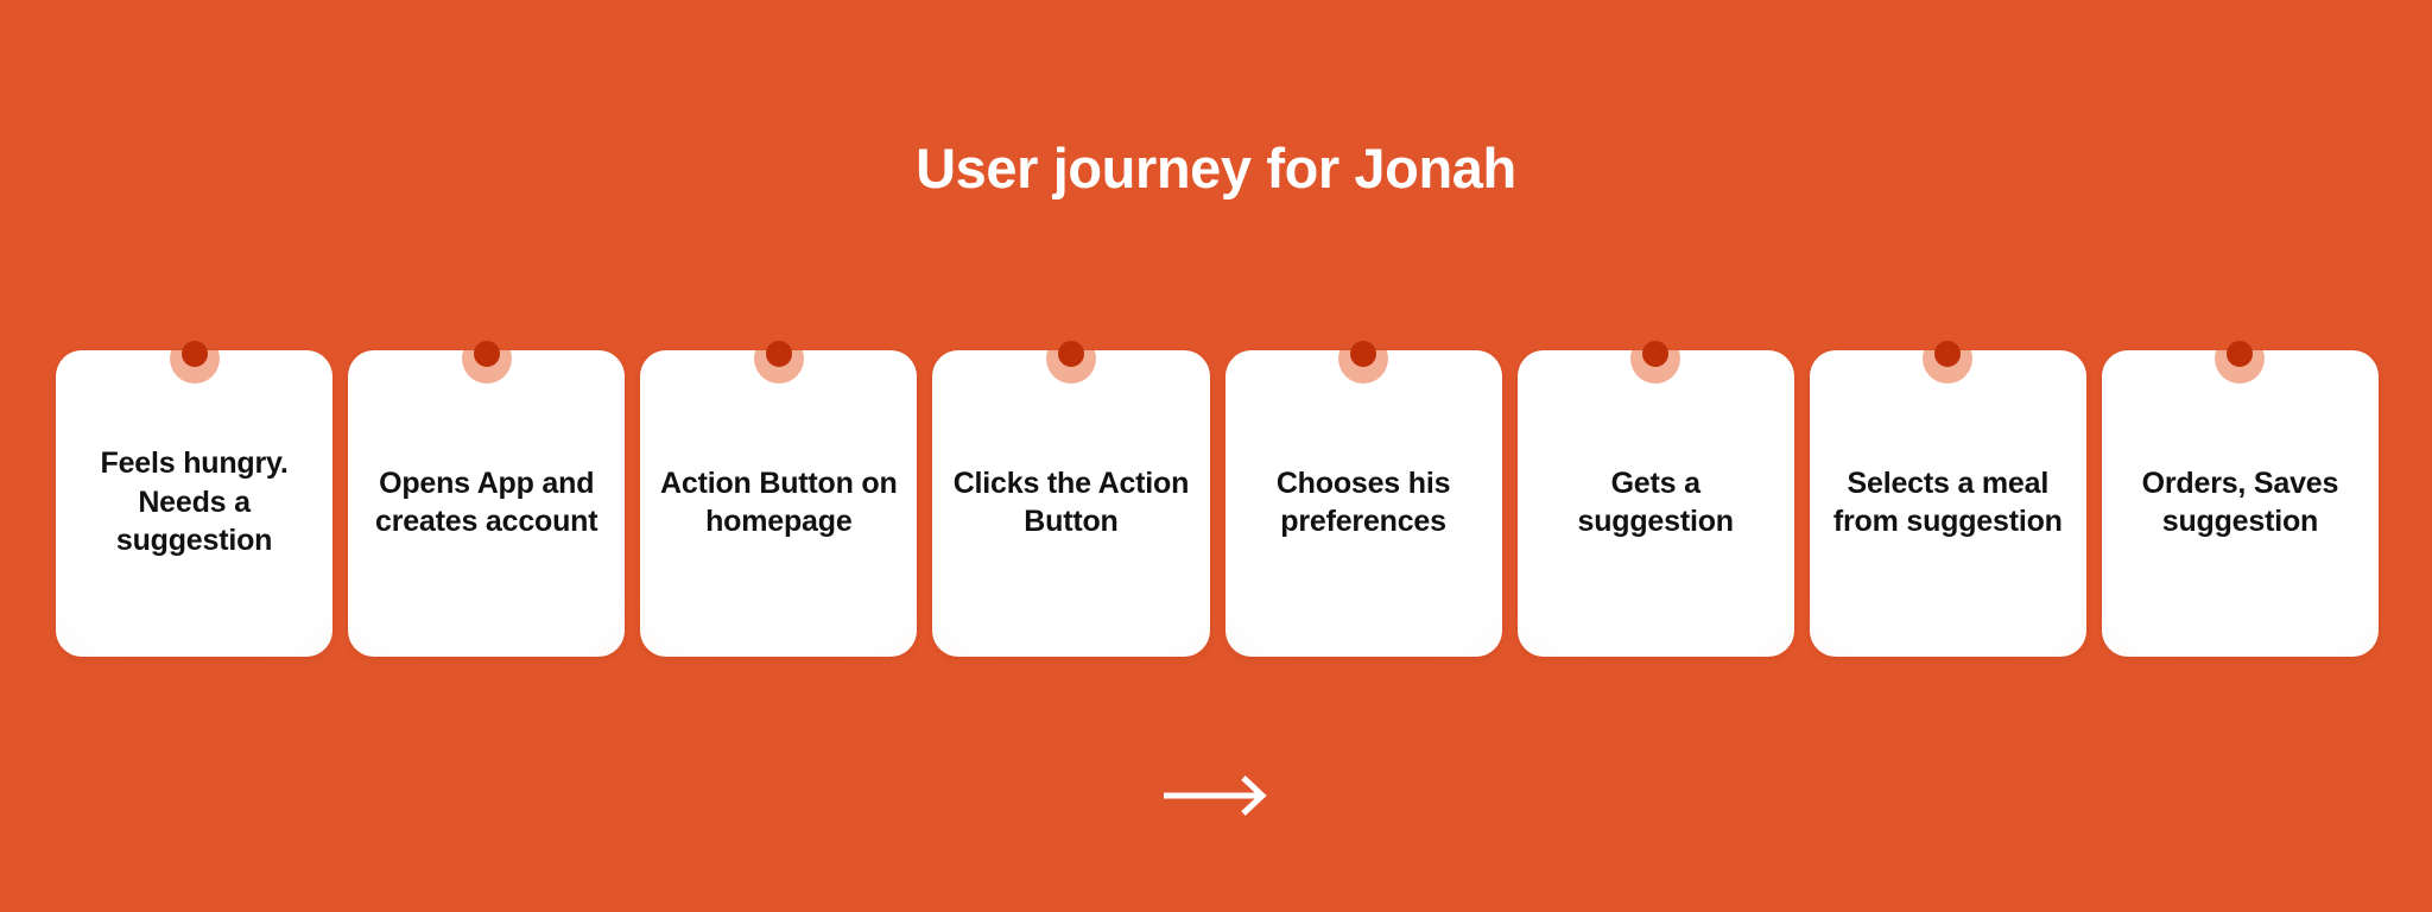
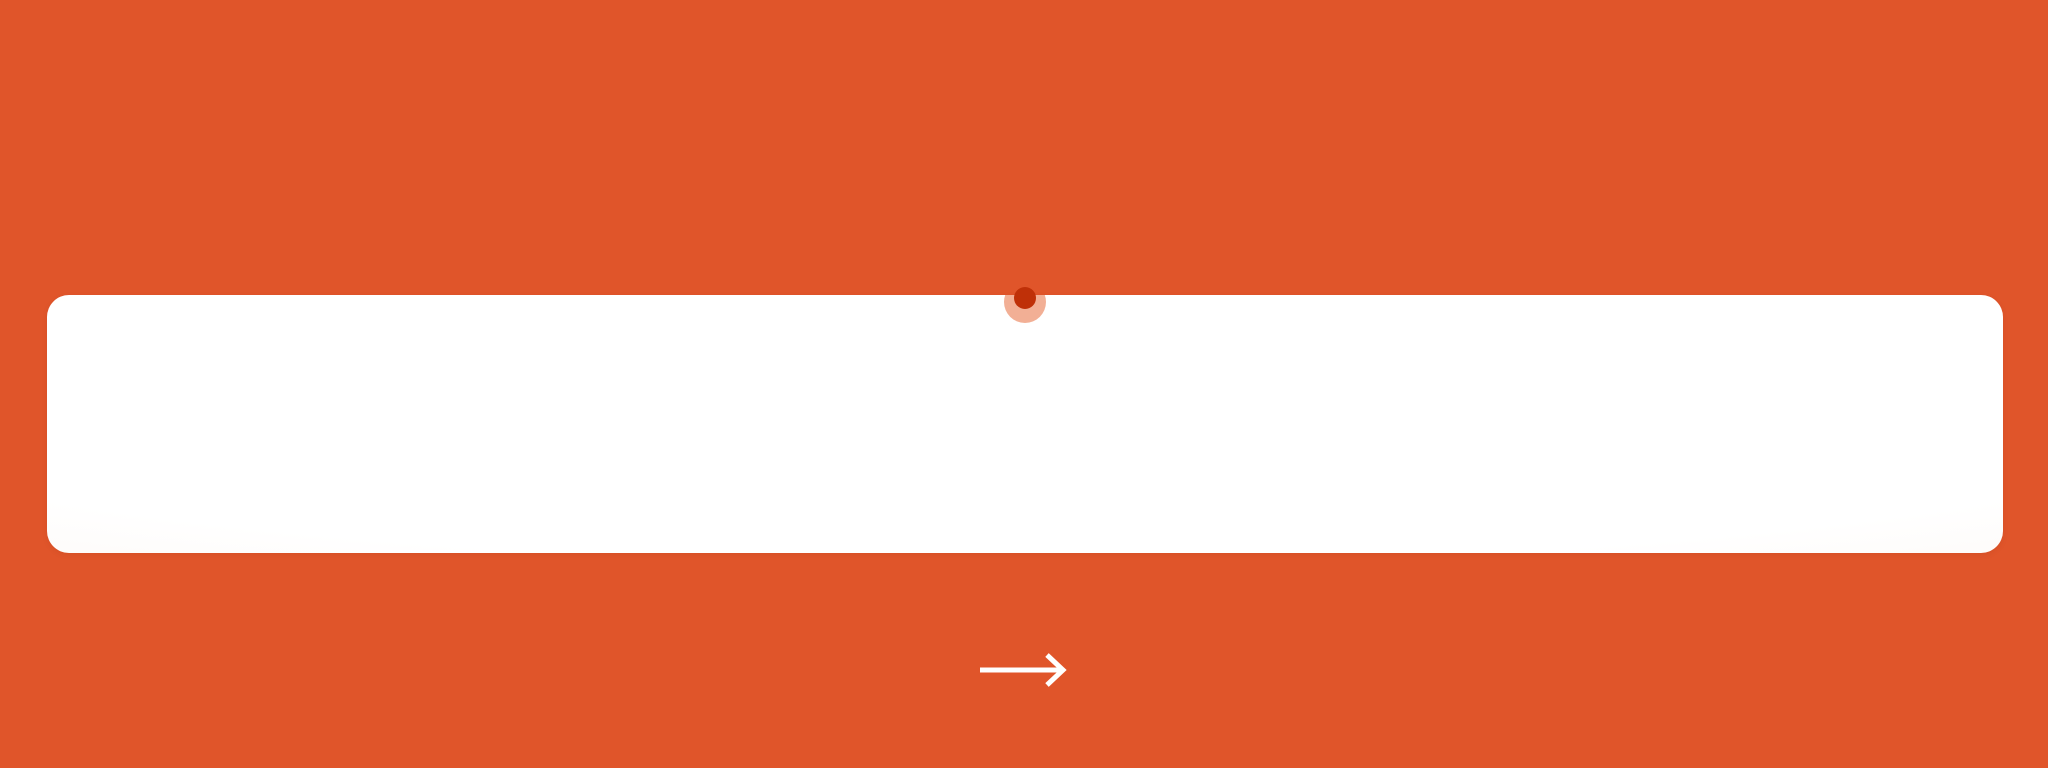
- User journey for Jonah
- Feels hungry. Needs a suggestion
- Opens App and creates account
- Action Button on homepage
- Clicks the Action Button
- Chooses his preferences
- Gets a suggestion
- Selects a meal from suggestion
- Orders, Saves suggestion
